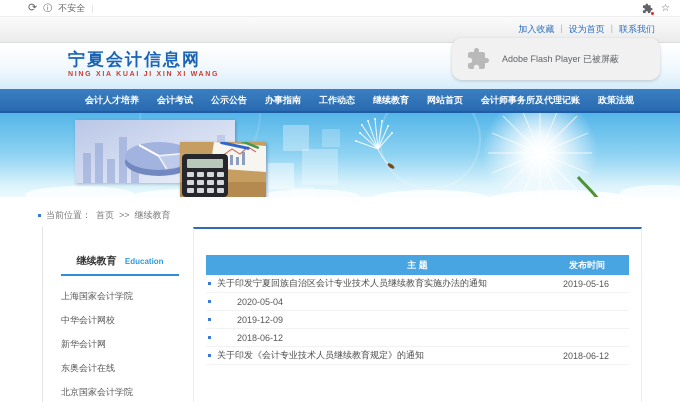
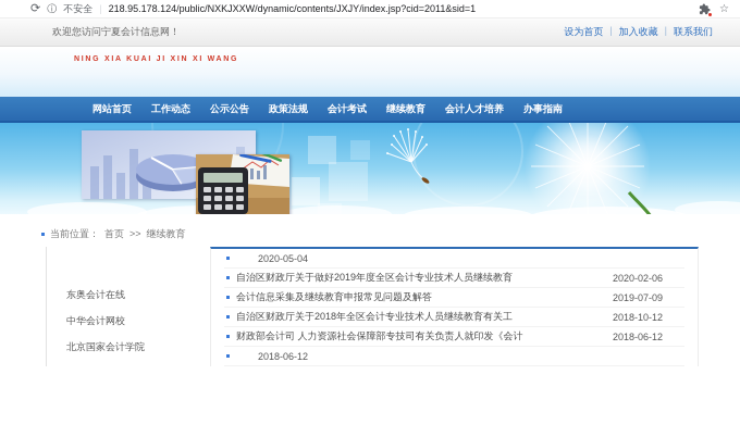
  ⟳
  ⓘ
  不安全
  |
+ 218.95.178.124/public/NXKJXXW/dynamic/contents/JXJY/index.jsp?cid=2011&sid=1
  ☆
+ 欢迎您访问宁夏会计信息网！
- 加入收藏
+ 设为首页
  |
- 设为首页
+ 加入收藏
  |
  联系我们
- 宁夏会计信息网
- Adobe Flash Player 已被屏蔽
- 会计人才培养
+ 网站首页
- 会计考试
+ 工作动态
  公示公告
- 办事指南
+ 政策法规
- 工作动态
+ 会计考试
  继续教育
- 网站首页
+ 会计人才培养
- 会计师事务所及代理记账
- 政策法规
+ 办事指南
  当前位置：
  首页
  >>
  继续教育
- 继续教育 Education
- 上海国家会计学院
- 中华会计网校
+ 东奥会计在线
- 新华会计网
- 东奥会计在线
+ 中华会计网校
  北京国家会计学院
- 主 题
- 发布时间
- 关于印发宁夏回族自治区会计专业技术人员继续教育实施办法的通知
- 2019-05-16
  2020-05-04
+ 自治区财政厅关于做好2019年度全区会计专业技术人员继续教育
+ 2020-02-06
+ 会计信息采集及继续教育申报常见问题及解答
- 2019-12-09
+ 2019-07-09
+ 自治区财政厅关于2018年全区会计专业技术人员继续教育有关工
+ 2018-10-12
+ 财政部会计司 人力资源社会保障部专技司有关负责人就印发《会计
  2018-06-12
- 关于印发《会计专业技术人员继续教育规定》的通知
  2018-06-12
